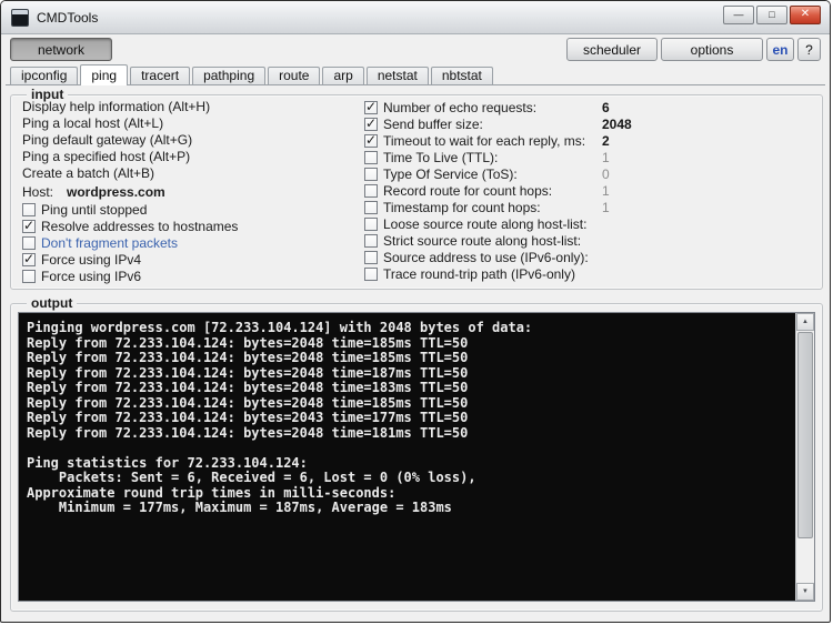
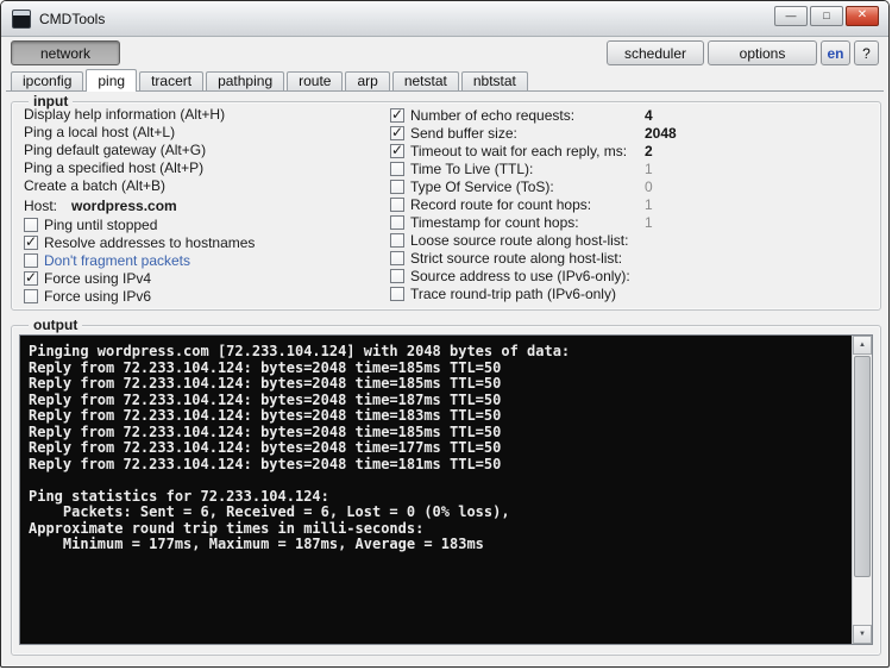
  CMDTools
  —
  □
  ✕
  network
  scheduler
  options
  en
  ?
  ipconfig
  ping
  tracert
  pathping
  route
  arp
  netstat
  nbtstat
  input
  Display help information (Alt+H)
  Ping a local host (Alt+L)
  Ping default gateway (Alt+G)
  Ping a specified host (Alt+P)
  Create a batch (Alt+B)
  Host: wordpress.com
  Ping until stopped
  Resolve addresses to hostnames
  Don't fragment packets
  Force using IPv4
  Force using IPv6
  Number of echo requests:
- 6
+ 4
  Send buffer size:
  2048
  Timeout to wait for each reply, ms:
  2
  Time To Live (TTL):
  1
  Type Of Service (ToS):
  0
  Record route for count hops:
  1
  Timestamp for count hops:
  1
  Loose source route along host-list:
  Strict source route along host-list:
  Source address to use (IPv6-only):
  Trace round-trip path (IPv6-only)
  output
  Pinging wordpress.com [72.233.104.124] with 2048 bytes of data:
  Reply from 72.233.104.124: bytes=2048 time=185ms TTL=50
  Reply from 72.233.104.124: bytes=2048 time=185ms TTL=50
  Reply from 72.233.104.124: bytes=2048 time=187ms TTL=50
  Reply from 72.233.104.124: bytes=2048 time=183ms TTL=50
  Reply from 72.233.104.124: bytes=2048 time=185ms TTL=50
- Reply from 72.233.104.124: bytes=2043 time=177ms TTL=50
+ Reply from 72.233.104.124: bytes=2048 time=177ms TTL=50
  Reply from 72.233.104.124: bytes=2048 time=181ms TTL=50
  Ping statistics for 72.233.104.124:
  Packets: Sent = 6, Received = 6, Lost = 0 (0% loss),
  Approximate round trip times in milli-seconds:
  Minimum = 177ms, Maximum = 187ms, Average = 183ms
